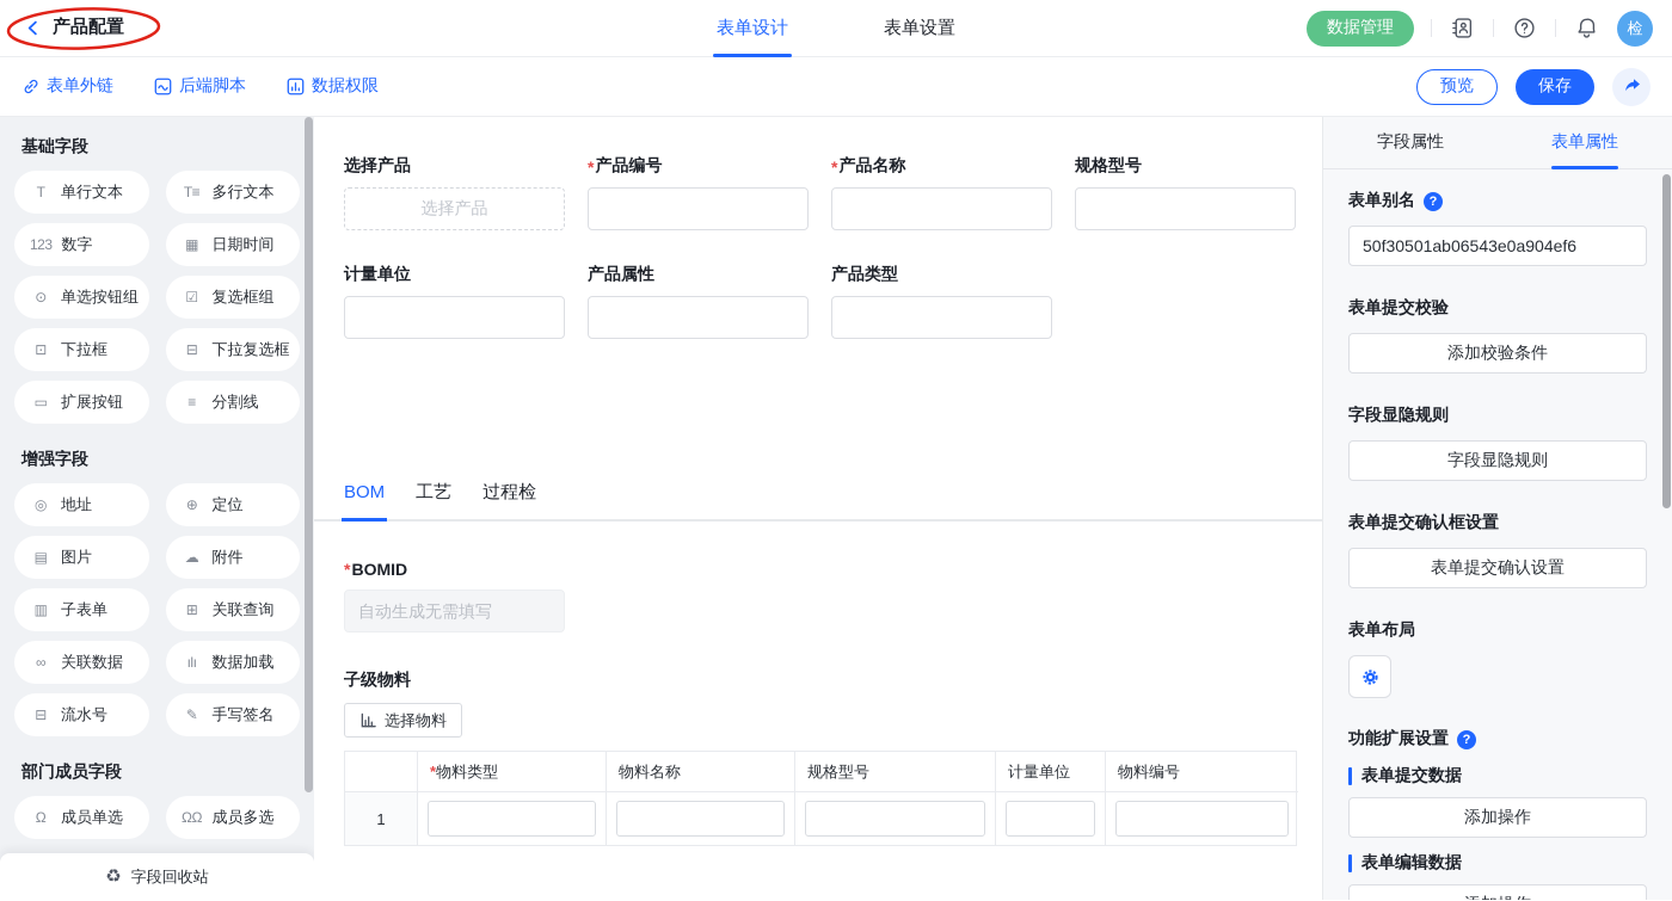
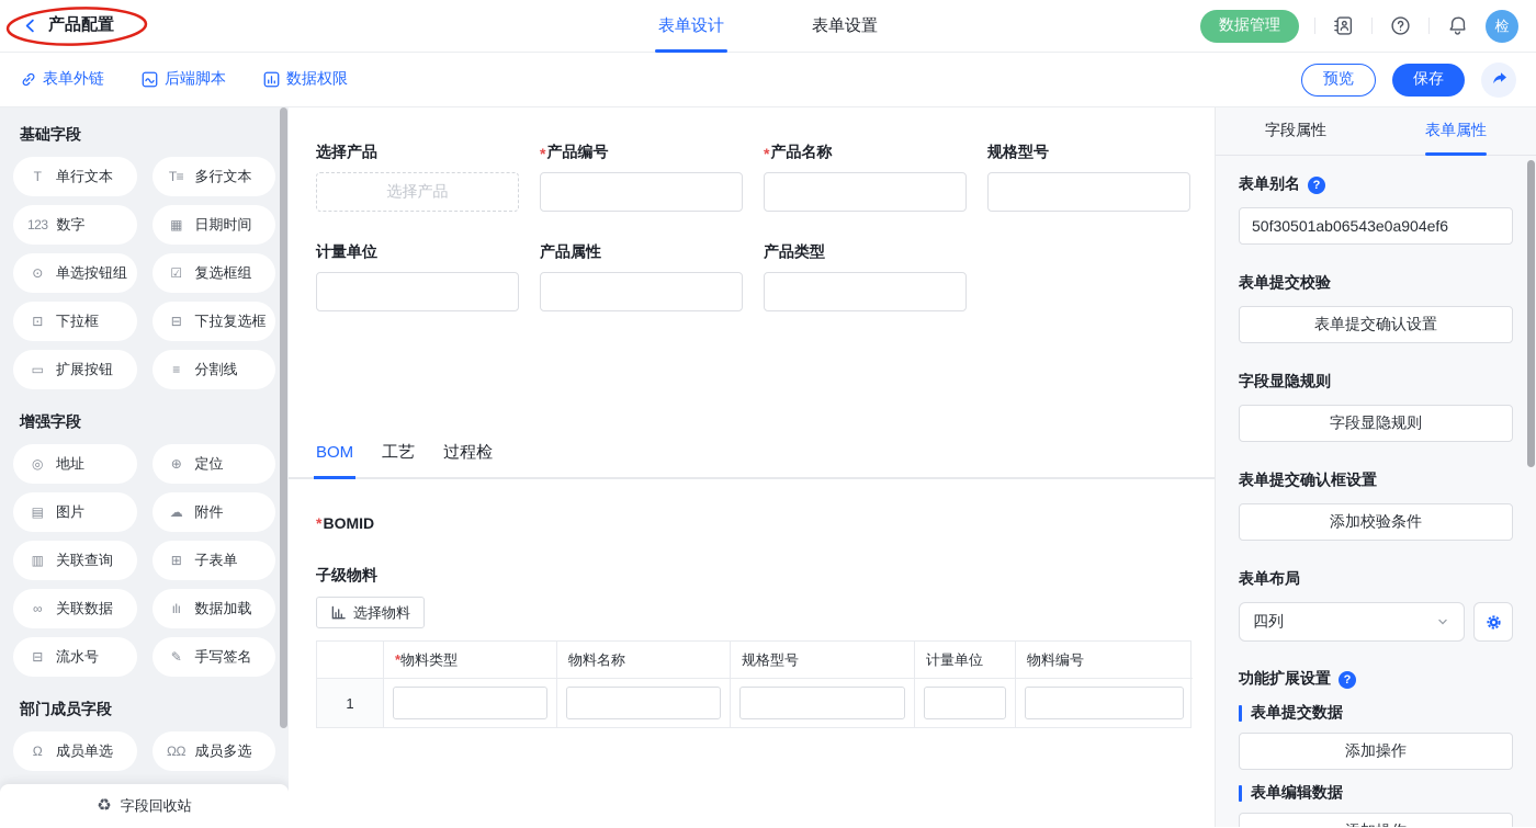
  产品配置
  表单设计
  表单设置
  数据管理
  检
  表单外链
  后端脚本
  数据权限
  预览
  保存
  基础字段
  T
  单行文本
  T≡
  多行文本
  123
  数字
  ▦
  日期时间
  ⊙
  单选按钮组
  ☑
  复选框组
  ⊡
  下拉框
  ⊟
  下拉复选框
  ▭
  扩展按钮
  ≡
  分割线
  增强字段
  ◎
  地址
  ⊕
  定位
  ▤
  图片
  ☁
  附件
  ▥
- 子表单
+ 关联查询
  ⊞
- 关联查询
+ 子表单
  ∞
  关联数据
  ılı
  数据加载
  ⊟
  流水号
  ✎
  手写签名
  部门成员字段
  Ω
  成员单选
  ΩΩ
  成员多选
  ♻
  字段回收站
  选择产品
  选择产品
  *
  产品编号
  *
  产品名称
  规格型号
  计量单位
  产品属性
  产品类型
  BOM
  工艺
  过程检
  *
  BOMID
- 自动生成无需填写
  子级物料
  选择物料
  *
  物料类型
  物料名称
  规格型号
  计量单位
  物料编号
  1
  字段属性
  表单属性
  表单别名
  ?
  50f30501ab06543e0a904ef6
  表单提交校验
- 添加校验条件
+ 表单提交确认设置
  字段显隐规则
  字段显隐规则
  表单提交确认框设置
- 表单提交确认设置
+ 添加校验条件
  表单布局
+ 四列
  功能扩展设置
  ?
  表单提交数据
  添加操作
  表单编辑数据
